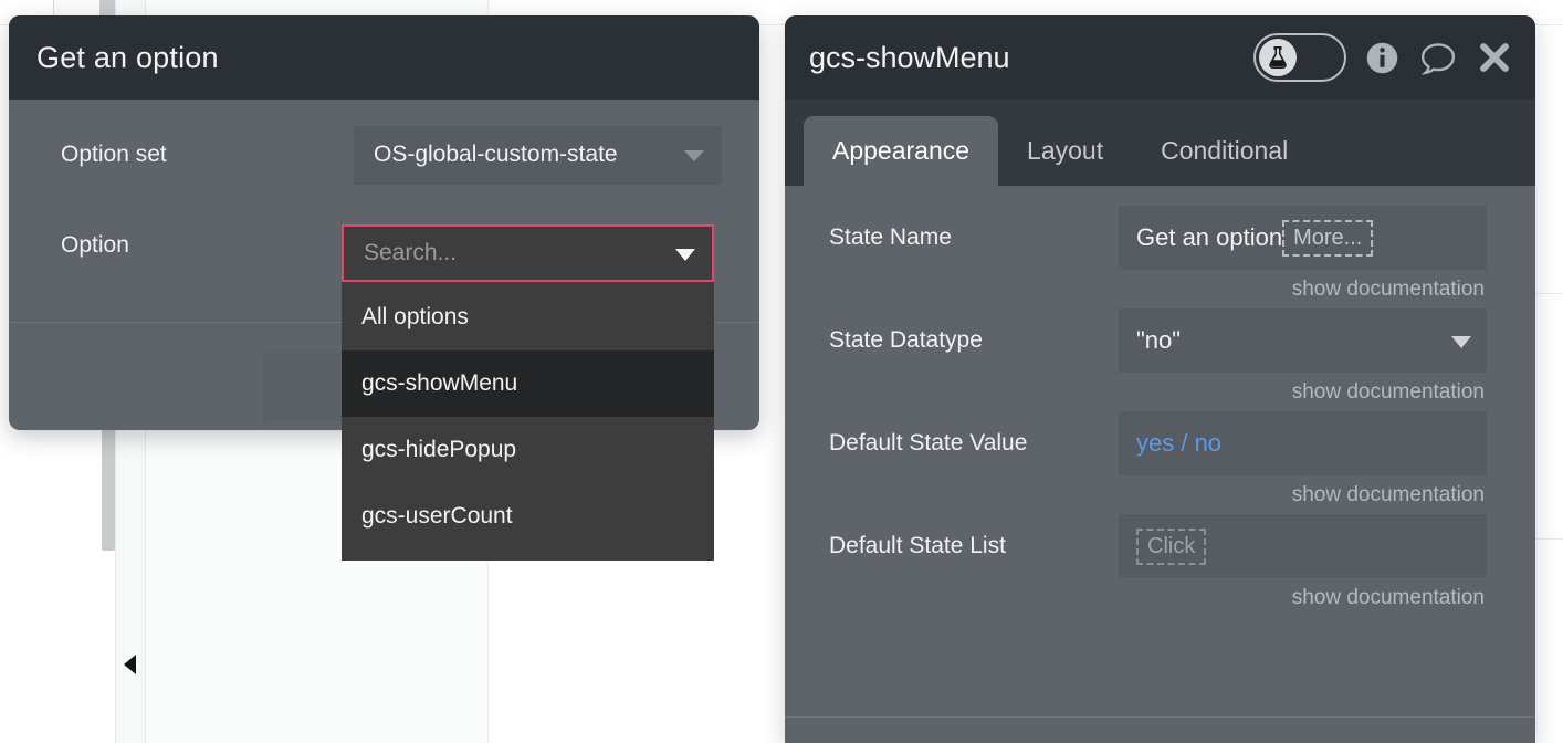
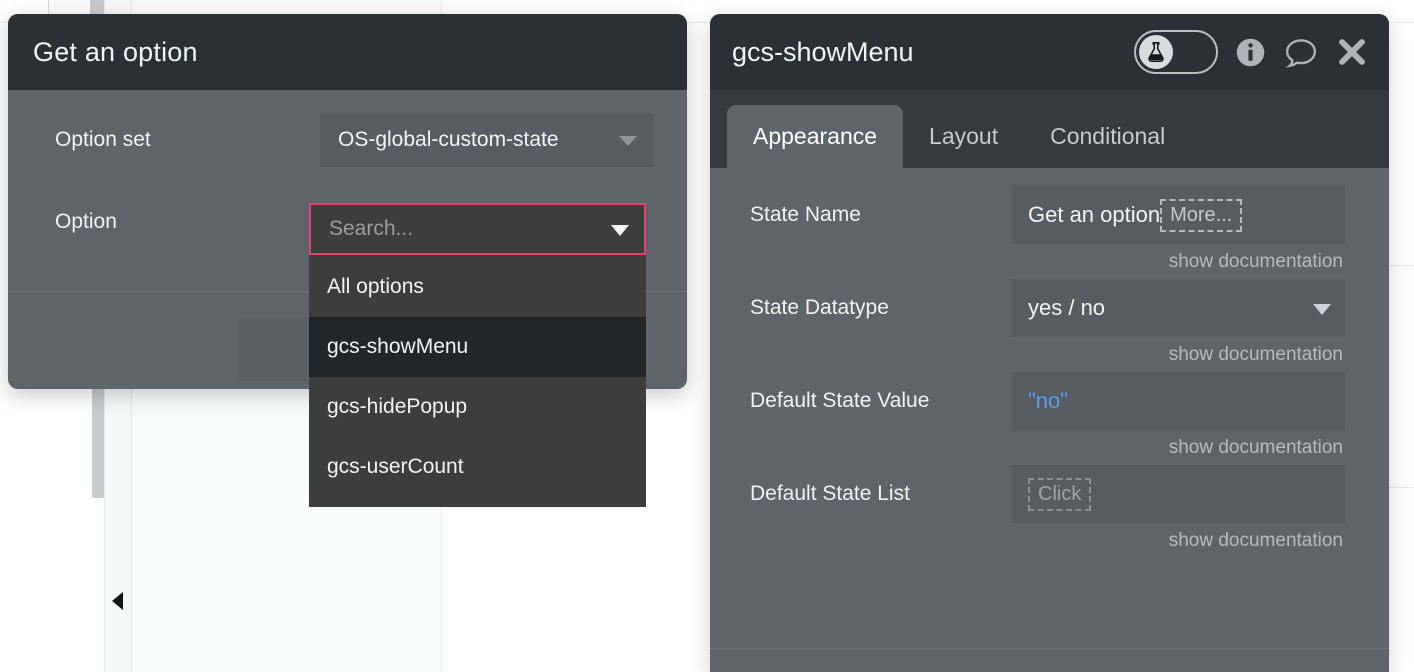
  Get an option
  Option set
  OS-global-custom-state
  Option
  Search...
  All options
  gcs-showMenu
  gcs-hidePopup
  gcs-userCount
  gcs-showMenu
  Appearance
  Layout
  Conditional
  State Name
  Get an option
  More...
  show documentation
  State Datatype
- "no"
+ yes / no
  show documentation
  Default State Value
- yes / no
+ "no"
  show documentation
  Default State List
  Click
  show documentation
